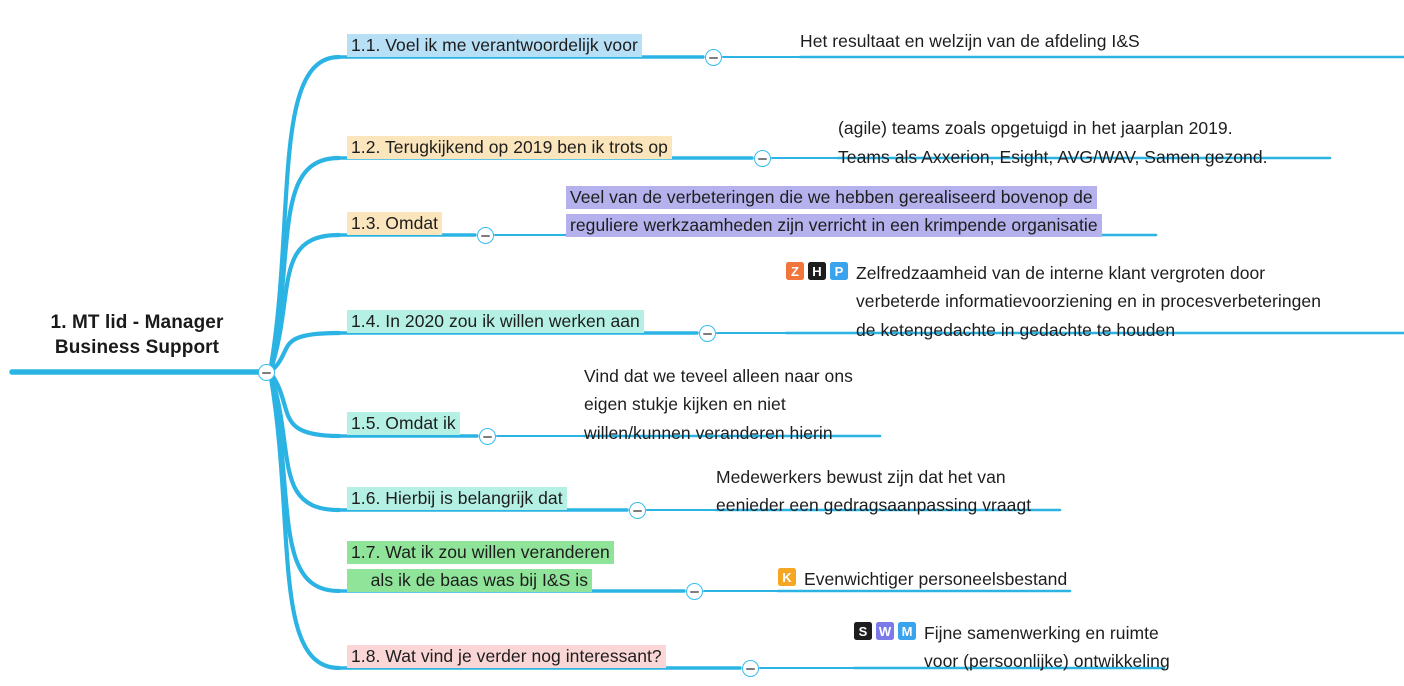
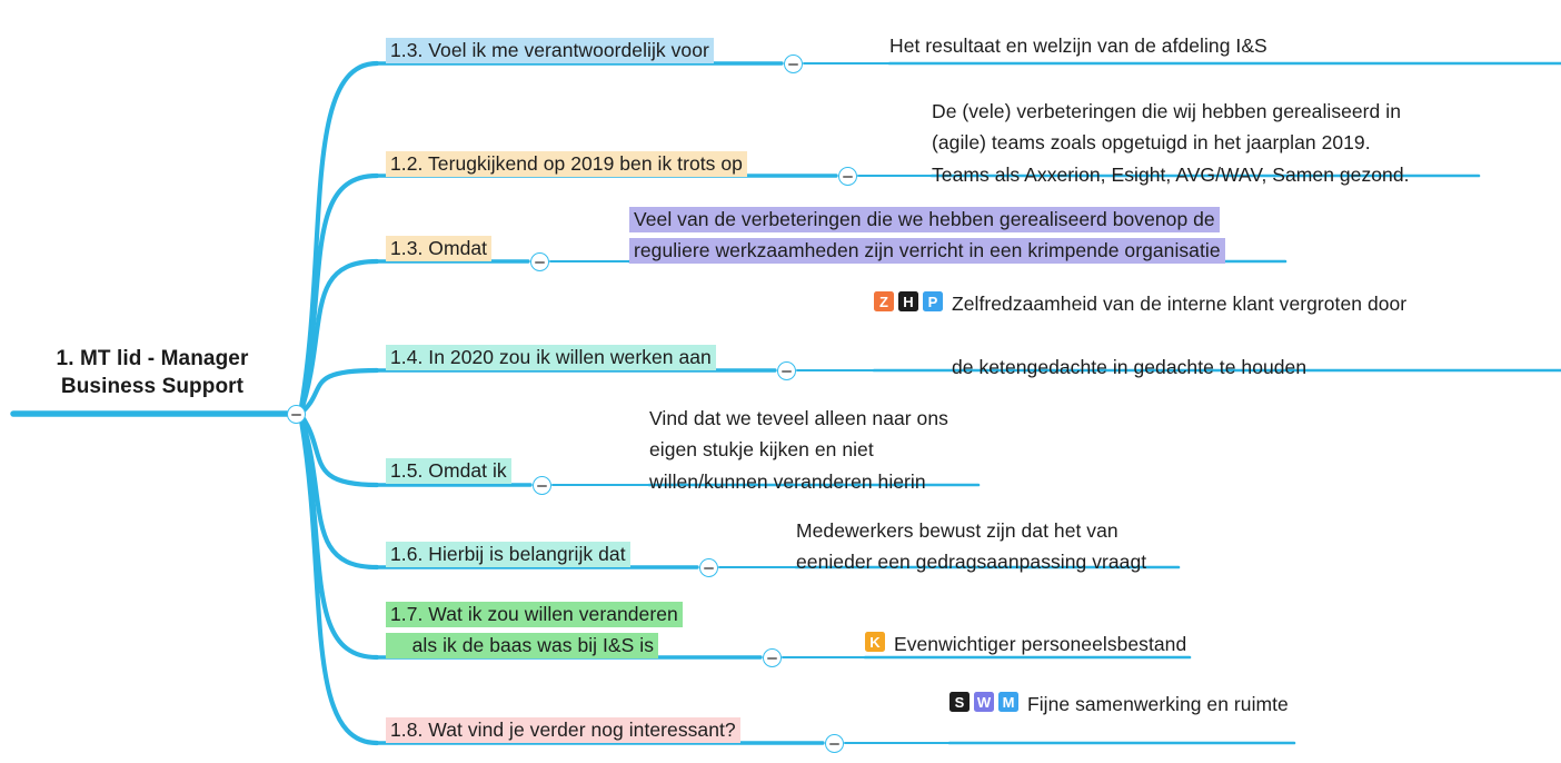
  1. MT lid - Manager
  Business Support
- 1.1. Voel ik me verantwoordelijk voor
+ 1.3. Voel ik me verantwoordelijk voor
  Het resultaat en welzijn van de afdeling I&S
  1.2. Terugkijkend op 2019 ben ik trots op
+ De (vele) verbeteringen die wij hebben gerealiseerd in
  (agile) teams zoals opgetuigd in het jaarplan 2019.
  Teams als Axxerion, Esight, AVG/WAV, Samen gezond.
  1.3. Omdat
  Veel van de verbeteringen die we hebben gerealiseerd bovenop de
  reguliere werkzaamheden zijn verricht in een krimpende organisatie
  1.4. In 2020 zou ik willen werken aan
  Z
  H
  P
  Zelfredzaamheid van de interne klant vergroten door
- verbeterde informatievoorziening en in procesverbeteringen
  de ketengedachte in gedachte te houden
  1.5. Omdat ik
  Vind dat we teveel alleen naar ons
  eigen stukje kijken en niet
  willen/kunnen veranderen hierin
  1.6. Hierbij is belangrijk dat
  Medewerkers bewust zijn dat het van
  eenieder een gedragsaanpassing vraagt
  1.7. Wat ik zou willen veranderen
  als ik de baas was bij I&S is
  K
  Evenwichtiger personeelsbestand
  1.8. Wat vind je verder nog interessant?
  S
  W
  M
  Fijne samenwerking en ruimte
- voor (persoonlijke) ontwikkeling
